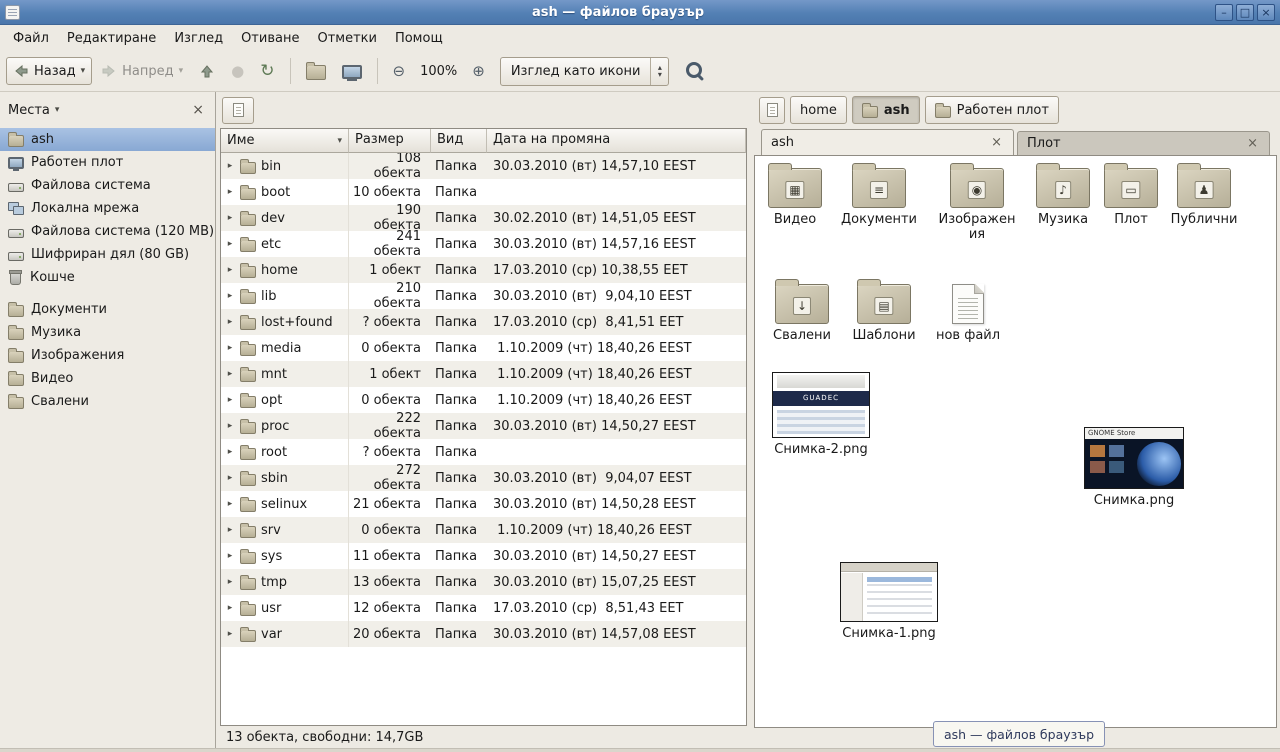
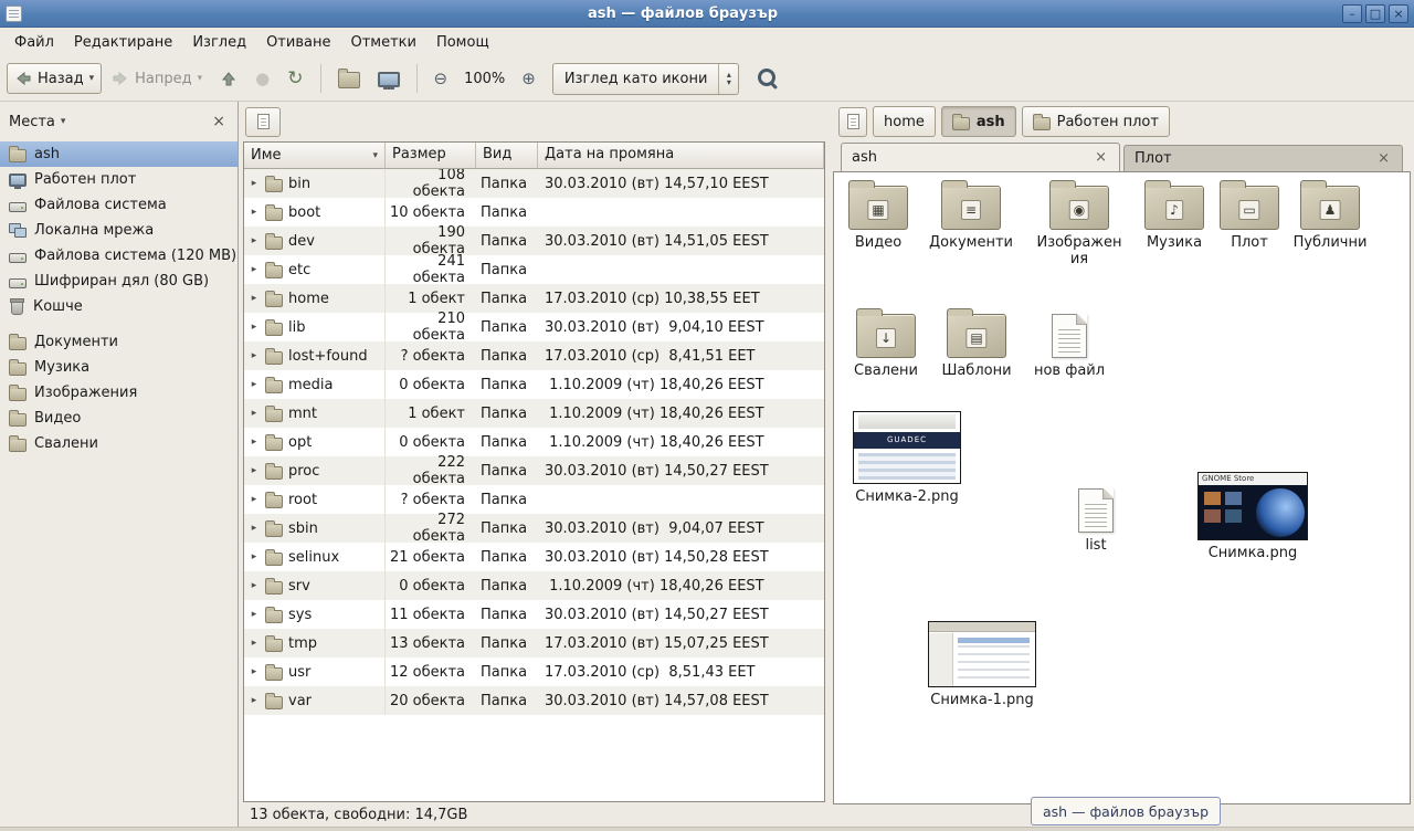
  ash — файлов браузър
  –
  □
  ×
  Файл
  Редактиране
  Изглед
  Отиване
  Отметки
  Помощ
  Назад
  ▾
  Напред
  ▾
  ●
  ↻
  ⊖
  100%
  ⊕
  Изглед като икони
  ▴
  ▾
  Места
  ▾
  ×
  ash
  Работен плот
  Файлова система
  Локална мрежа
  Файлова система (120 MB)
  Шифриран дял (80 GB)
  Кошче
  Документи
  Музика
  Изображения
  Видео
  Свалени
  Име
  ▾
  Размер
  Вид
  Дата на промяна
  ▸
  bin
  108 обекта
  Папка
  30.03.2010 (вт) 14,57,10 EEST
  ▸
  boot
  10 обекта
  Папка
  ▸
  dev
  190 обекта
  Папка
- 30.02.2010 (вт) 14,51,05 EEST
+ 30.03.2010 (вт) 14,51,05 EEST
  ▸
  etc
  241 обекта
  Папка
- 30.03.2010 (вт) 14,57,16 EEST
  ▸
  home
  1 обект
  Папка
  17.03.2010 (ср) 10,38,55 EET
  ▸
  lib
  210 обекта
  Папка
  30.03.2010 (вт) 9,04,10 EEST
  ▸
  lost+found
  ? обекта
  Папка
  17.03.2010 (ср) 8,41,51 EET
  ▸
  media
  0 обекта
  Папка
  1.10.2009 (чт) 18,40,26 EEST
  ▸
  mnt
  1 обект
  Папка
  1.10.2009 (чт) 18,40,26 EEST
  ▸
  opt
  0 обекта
  Папка
  1.10.2009 (чт) 18,40,26 EEST
  ▸
  proc
  222 обекта
  Папка
  30.03.2010 (вт) 14,50,27 EEST
  ▸
  root
  ? обекта
  Папка
  ▸
  sbin
  272 обекта
  Папка
  30.03.2010 (вт) 9,04,07 EEST
  ▸
  selinux
  21 обекта
  Папка
  30.03.2010 (вт) 14,50,28 EEST
  ▸
  srv
  0 обекта
  Папка
  1.10.2009 (чт) 18,40,26 EEST
  ▸
  sys
  11 обекта
  Папка
  30.03.2010 (вт) 14,50,27 EEST
  ▸
  tmp
  13 обекта
  Папка
- 30.03.2010 (вт) 15,07,25 EEST
+ 17.03.2010 (вт) 15,07,25 EEST
  ▸
  usr
  12 обекта
  Папка
  17.03.2010 (ср) 8,51,43 EET
  ▸
  var
  20 обекта
  Папка
  30.03.2010 (вт) 14,57,08 EEST
  13 обекта, свободни: 14,7GB
  home
  ash
  Работен плот
  ash
  ×
  Плот
  ×
  ▦
  Видео
  ≡
  Документи
  ◉
  Изображения
  ♪
  Музика
  ▭
  Плот
  ♟
  Публични
  ↓
  Свалени
  ▤
  Шаблони
  нов файл
  GUADEC
  Снимка-2.png
+ list
  GNOME Store
  Снимка.png
  Снимка-1.png
  ash — файлов браузър
